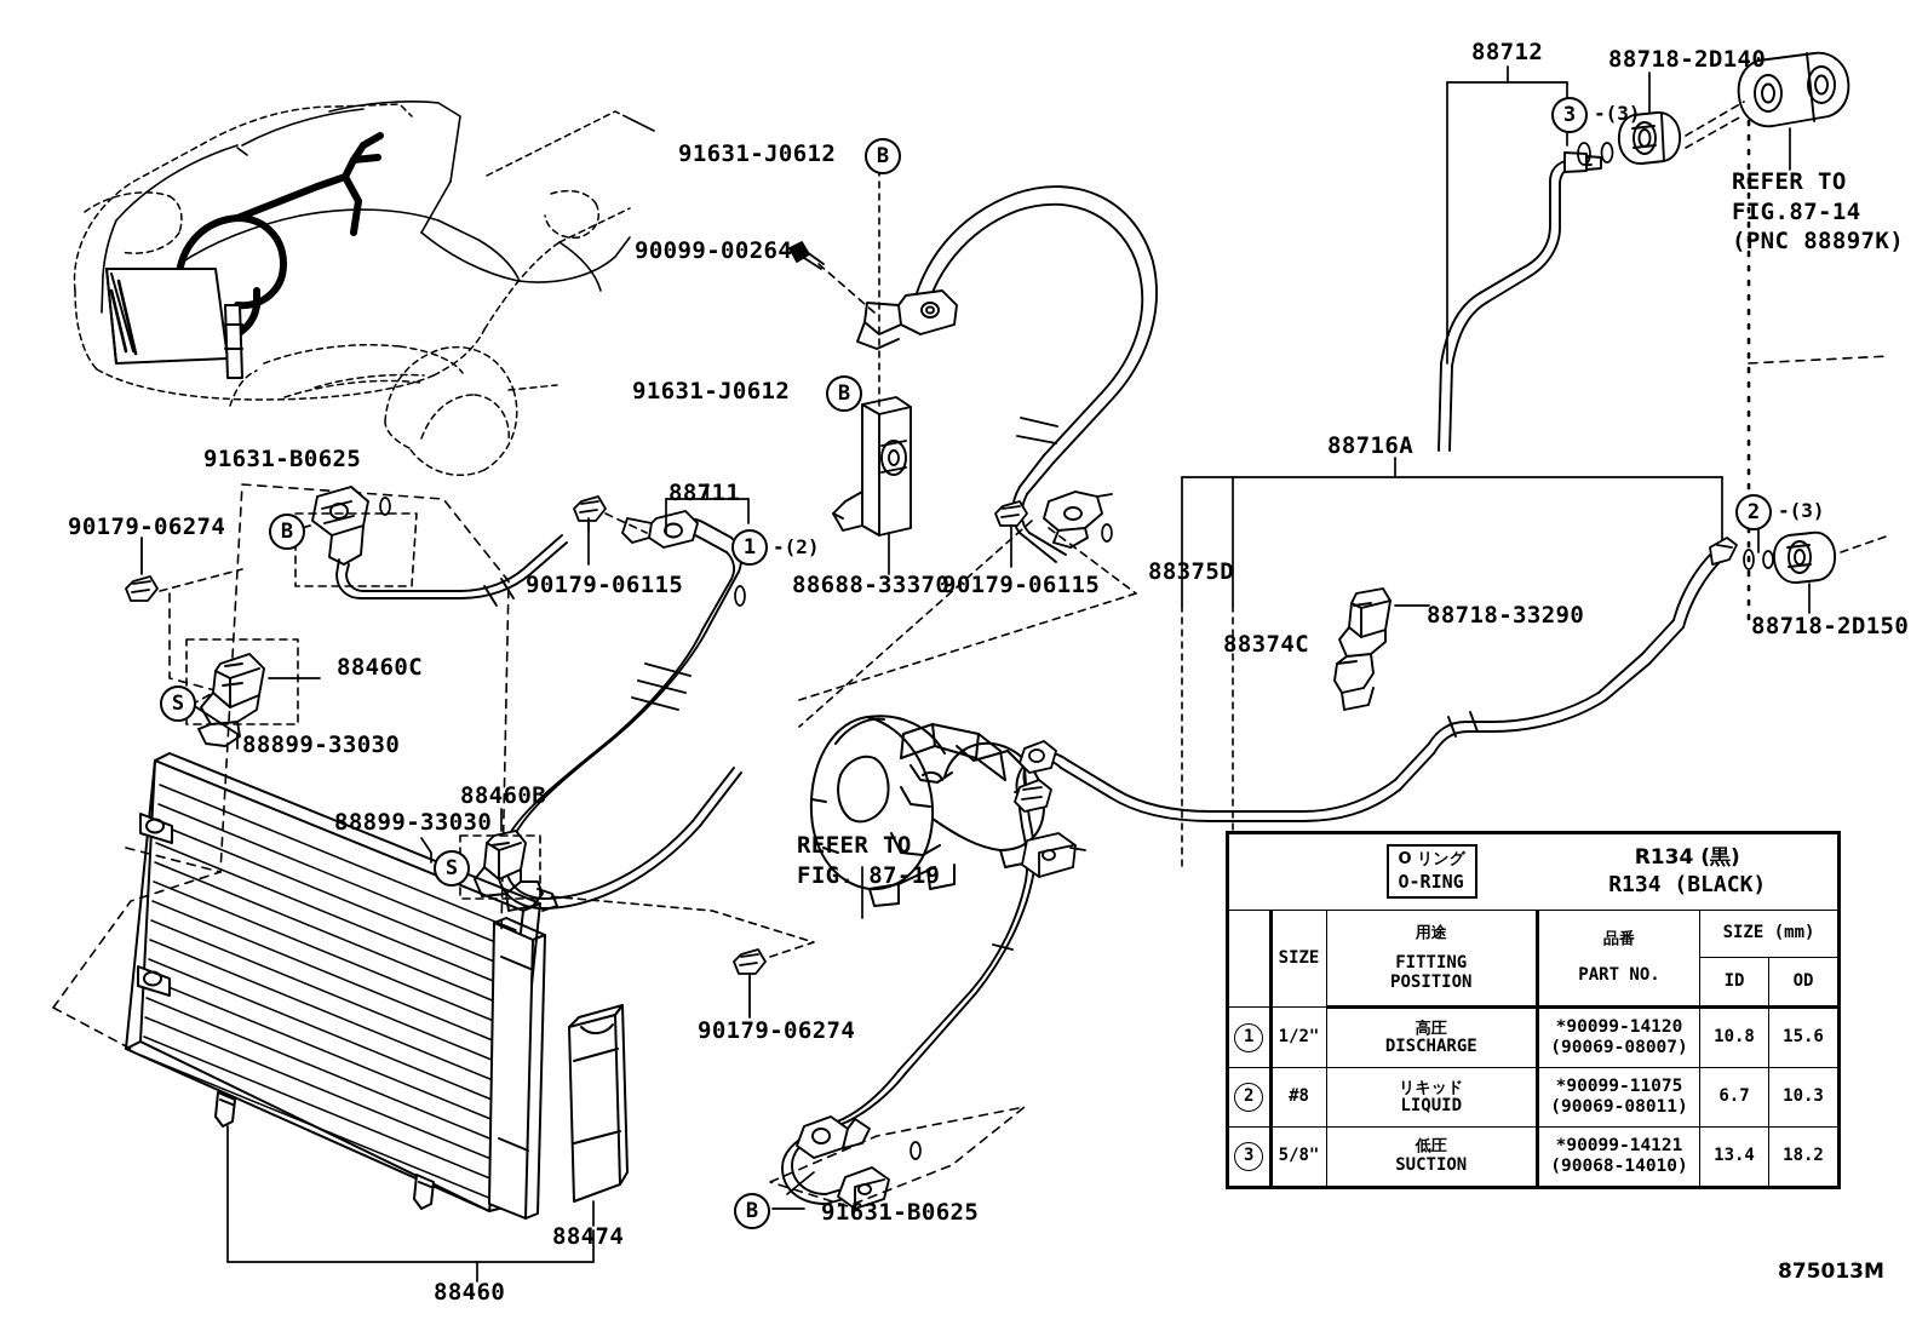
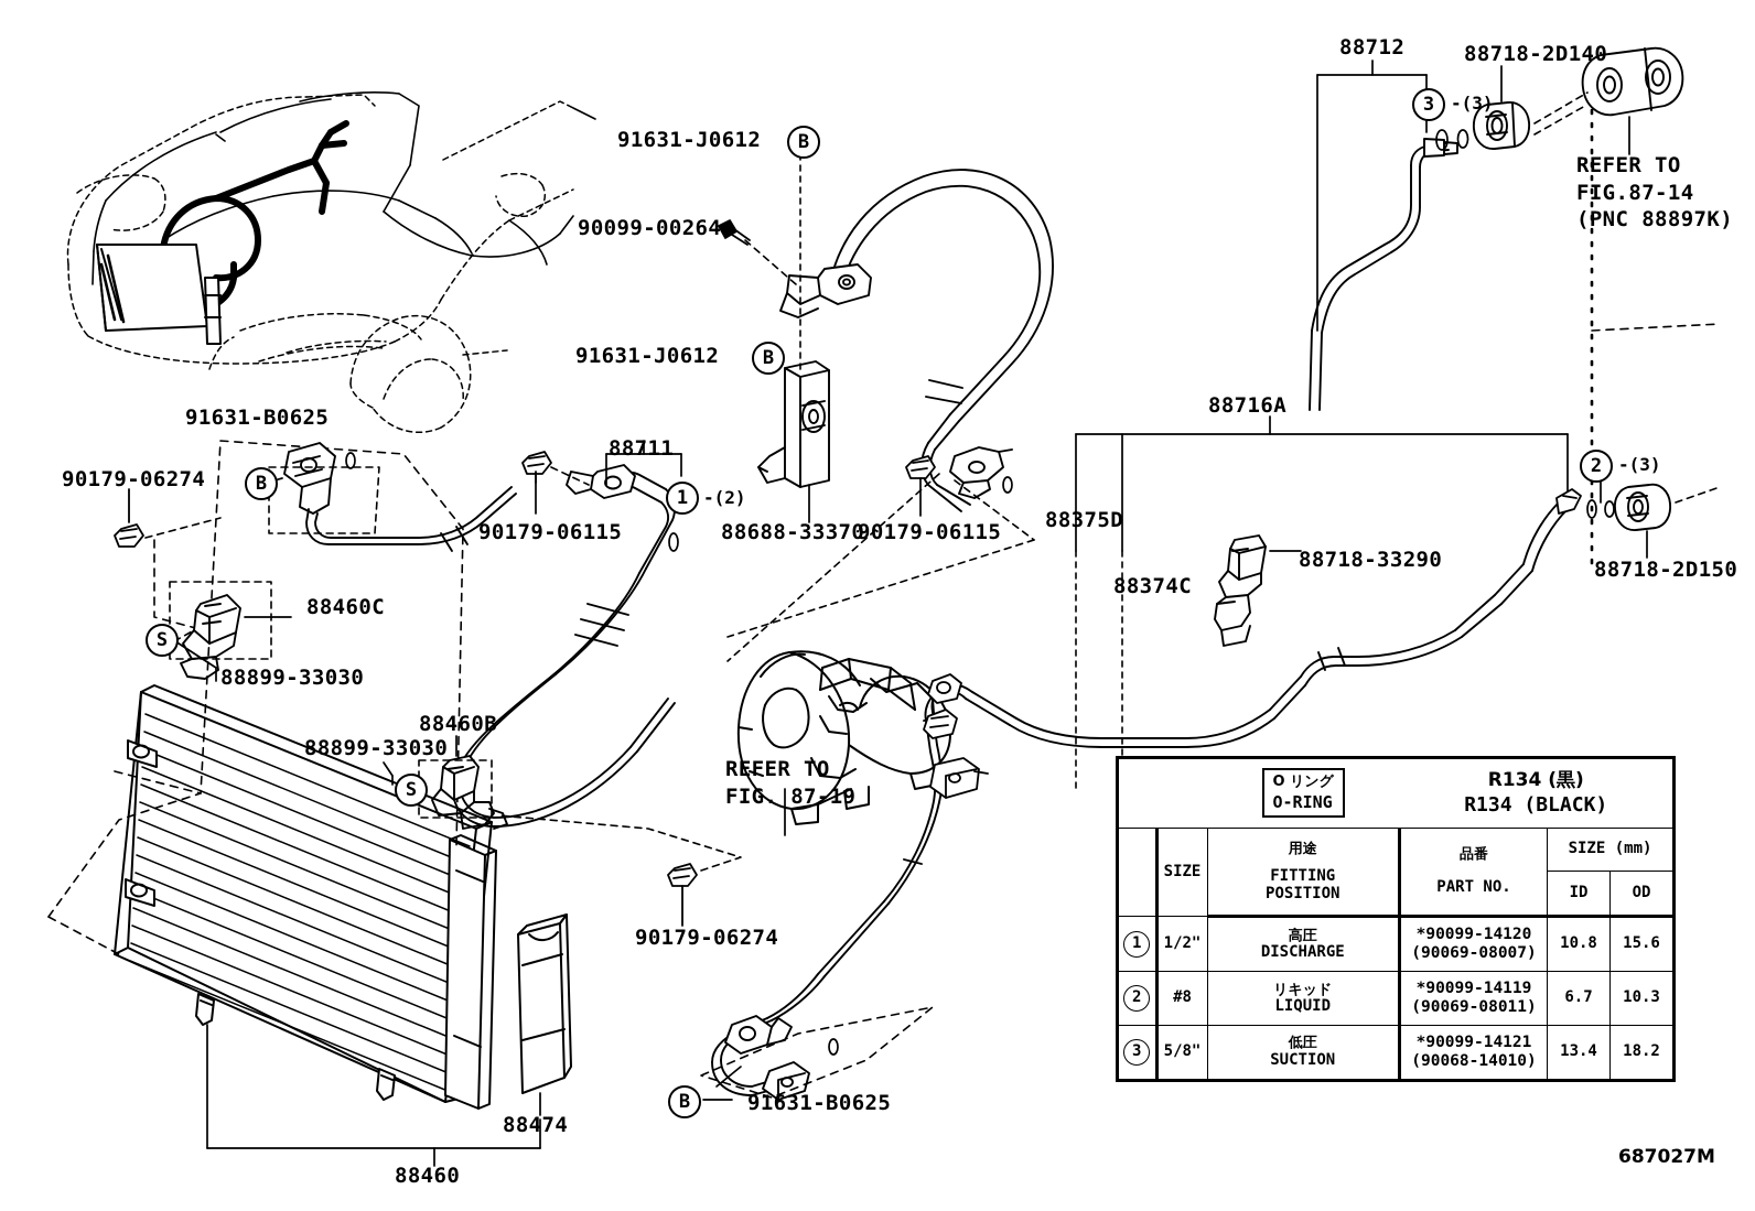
  88712
  88718-2D140
  3
  -(3)
  REFER TO
  FIG.87-14
  (PNC 88897K)
  91631-J0612
  B
  90099-00264
  91631-J0612
  B
  91631-B0625
  B
  90179-06274
  88711
  1
  -(2)
  90179-06115
  88688-33370
  90179-06115
  88716A
  2
  -(3)
  88375D
  88374C
  88718-33290
  88718-2D150
  88460C
  S
  88899-33030
  88899-33030
  88460B
  S
  90179-06274
  REFER TO
  FIG. 87-19
  88474
  88460
  B
  91631-B0625
  		O リング O-RING	R134 (黒) R134 (BLACK)
  	SIZE	用途 FITTING POSITION	品番 PART NO.	SIZE (mm)
  ID	OD
  1	1/2"	高圧 DISCHARGE	*90099-14120 (90069-08007)	10.8	15.6
- 2	#8	リキッド LIQUID	*90099-11075 (90069-08011)	6.7	10.3
+ 2	#8	リキッド LIQUID	*90099-14119 (90069-08011)	6.7	10.3
  3	5/8"	低圧 SUCTION	*90099-14121 (90068-14010)	13.4	18.2
- 875013M
+ 687027M
